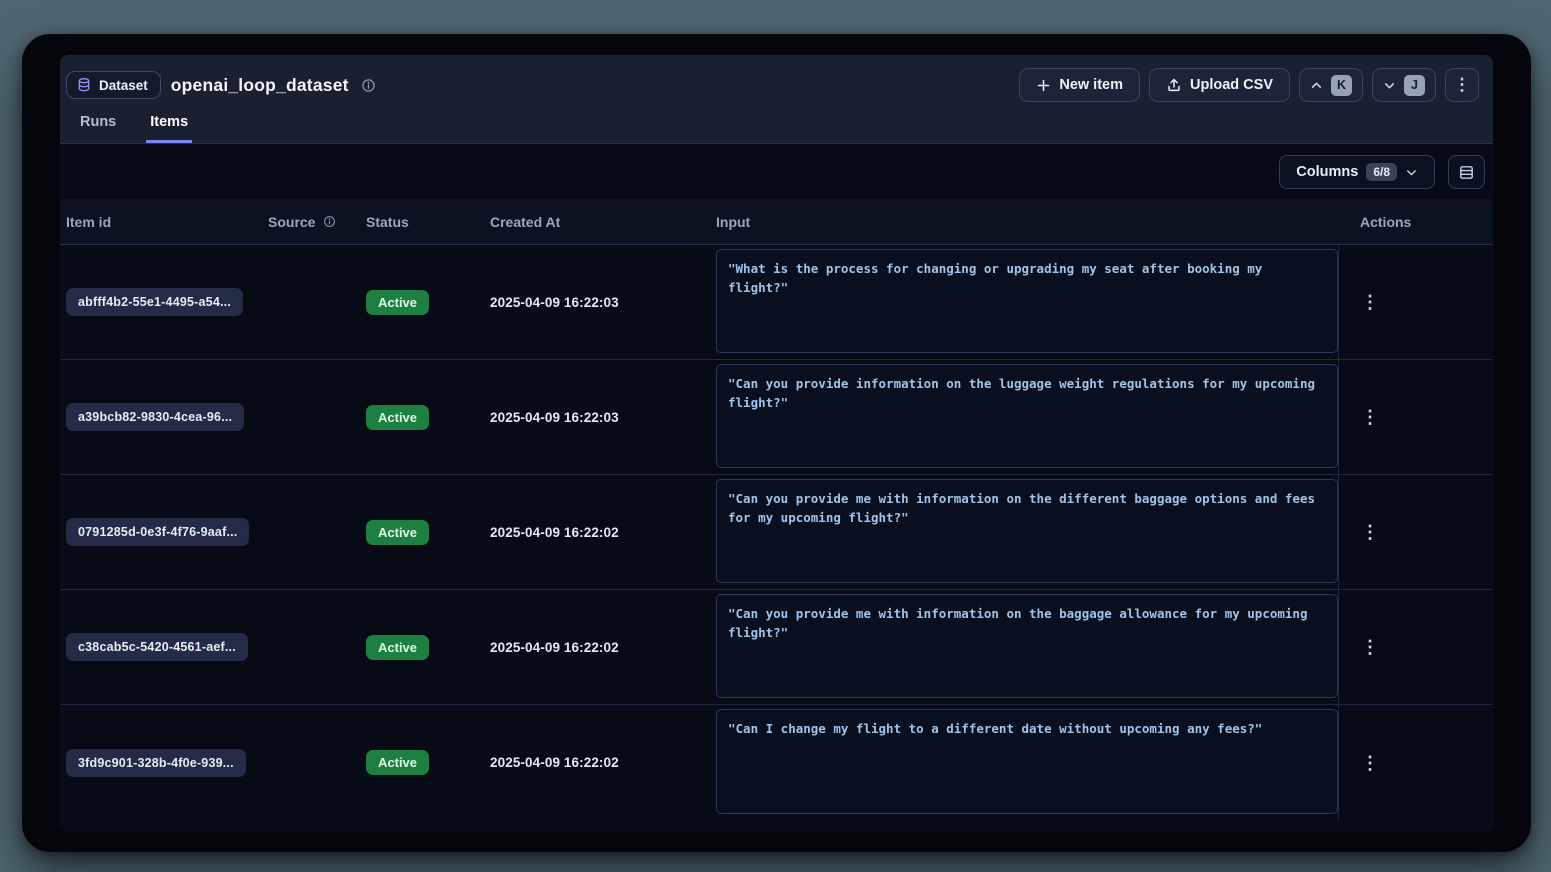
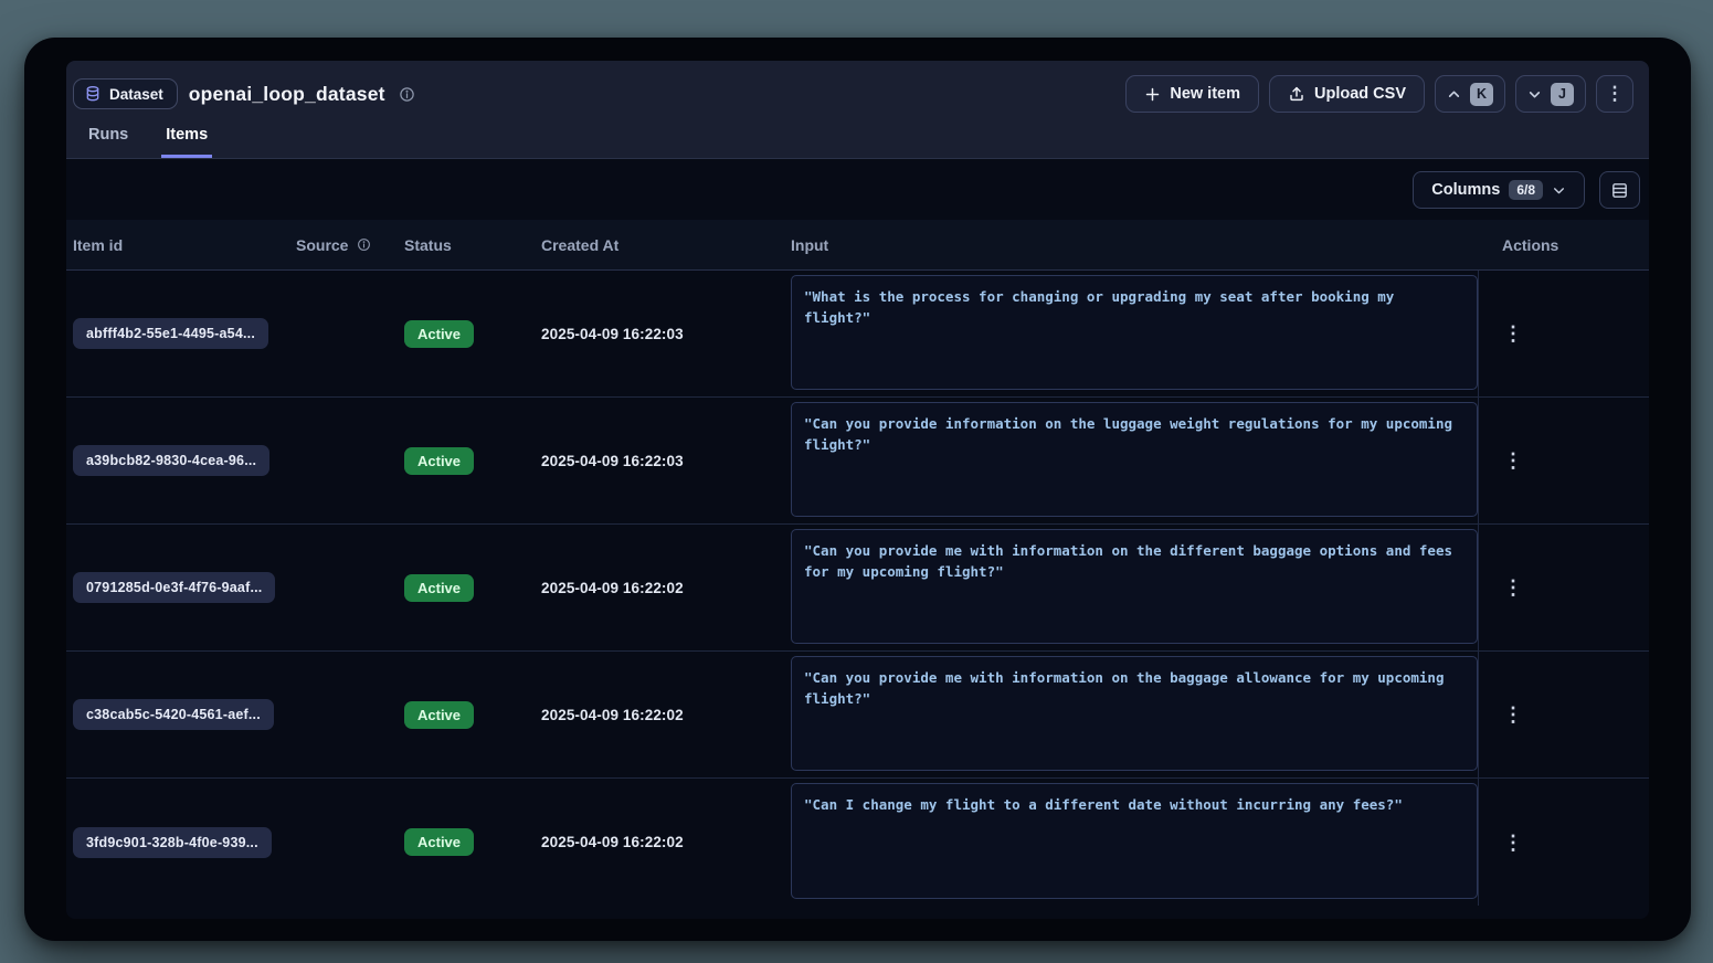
  Dataset
  openai_loop_dataset
  New item
  Upload CSV
  K
  J
  ⋮
  Runs
  Items
  Columns
  6/8
  Item id
  Source
  Status
  Created At
  Input
  Actions
  abfff4b2-55e1-4495-a54...
  Active
  2025-04-09 16:22:03
  "What is the process for changing or upgrading my seat after booking my flight?"
  ⋮
  a39bcb82-9830-4cea-96...
  Active
  2025-04-09 16:22:03
  "Can you provide information on the luggage weight regulations for my upcoming flight?"
  ⋮
  0791285d-0e3f-4f76-9aaf...
  Active
  2025-04-09 16:22:02
  "Can you provide me with information on the different baggage options and fees for my upcoming flight?"
  ⋮
  c38cab5c-5420-4561-aef...
  Active
  2025-04-09 16:22:02
  "Can you provide me with information on the baggage allowance for my upcoming flight?"
  ⋮
  3fd9c901-328b-4f0e-939...
  Active
  2025-04-09 16:22:02
- "Can I change my flight to a different date without upcoming any fees?"
+ "Can I change my flight to a different date without incurring any fees?"
  ⋮
